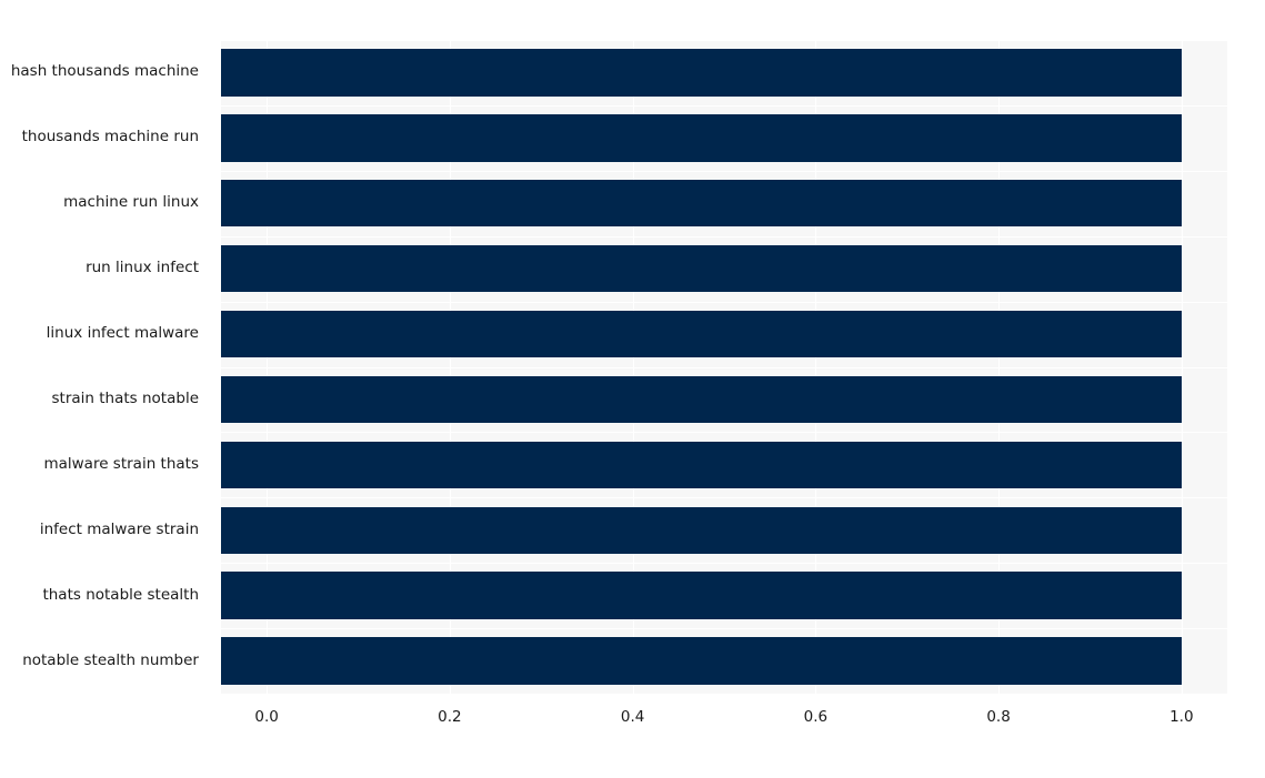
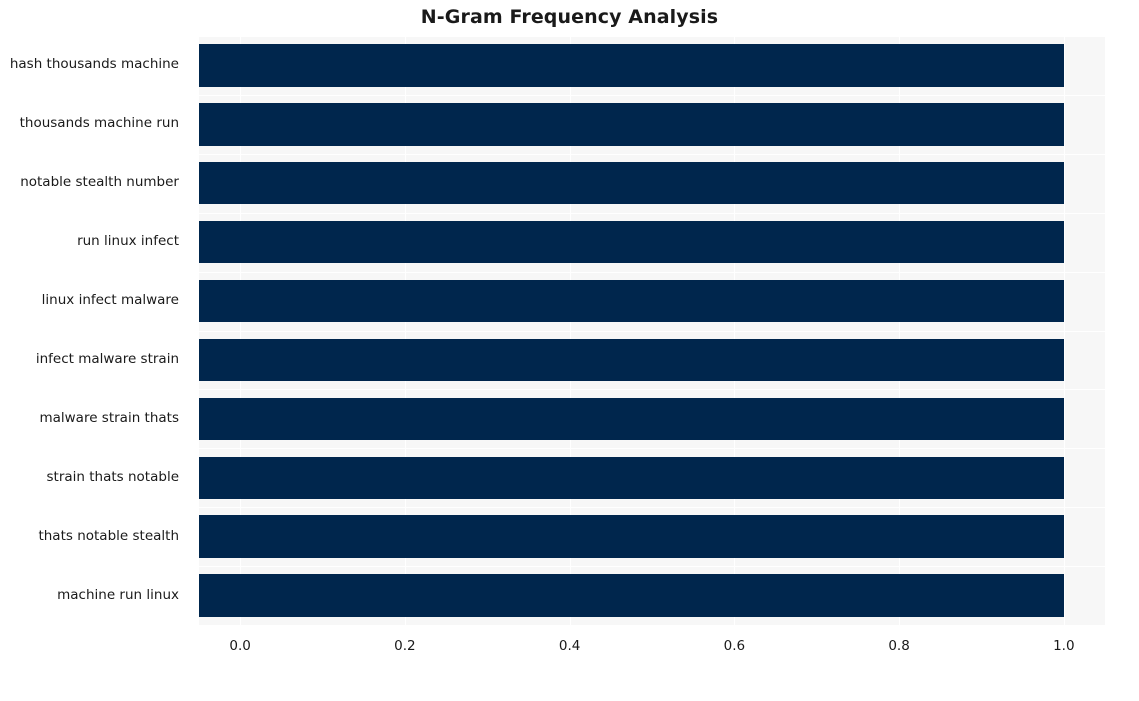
+ N-Gram Frequency Analysis
  hash thousands machine
  thousands machine run
- machine run linux
+ notable stealth number
  run linux infect
  linux infect malware
- strain thats notable
+ infect malware strain
  malware strain thats
- infect malware strain
+ strain thats notable
  thats notable stealth
- notable stealth number
+ machine run linux
  0.0
  0.2
  0.4
  0.6
  0.8
  1.0
